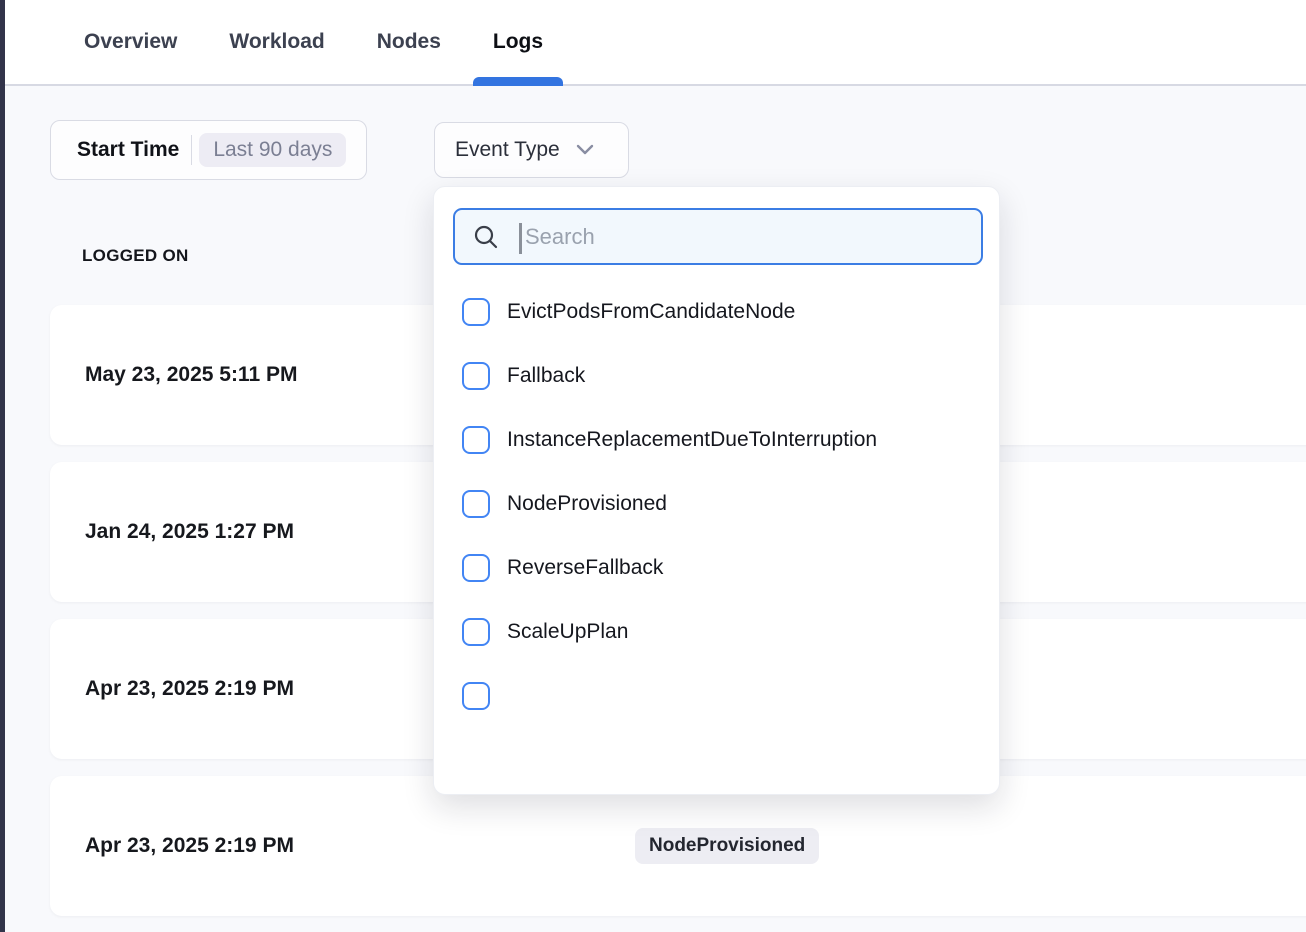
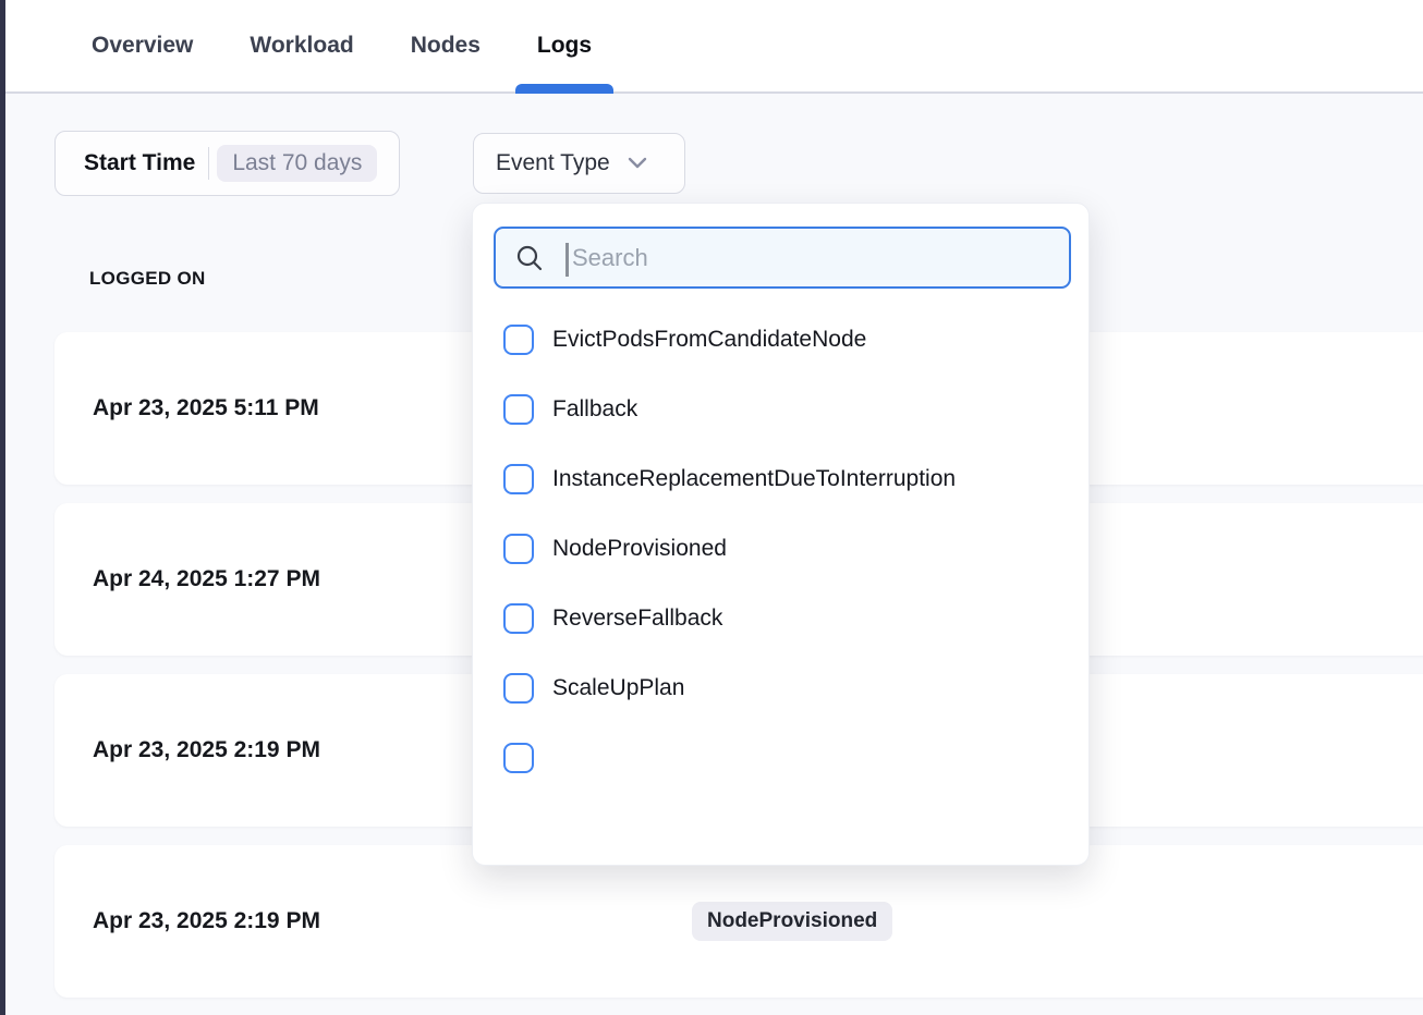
  Overview
  Workload
  Nodes
  Logs
  Start Time
- Last 90 days
+ Last 70 days
  Event Type
  LOGGED ON
- May 23, 2025 5:11 PM
+ Apr 23, 2025 5:11 PM
- Jan 24, 2025 1:27 PM
+ Apr 24, 2025 1:27 PM
  Apr 23, 2025 2:19 PM
  Apr 23, 2025 2:19 PM
  NodeProvisioned
  Search
  EvictPodsFromCandidateNode
  Fallback
  InstanceReplacementDueToInterruption
  NodeProvisioned
  ReverseFallback
  ScaleUpPlan
